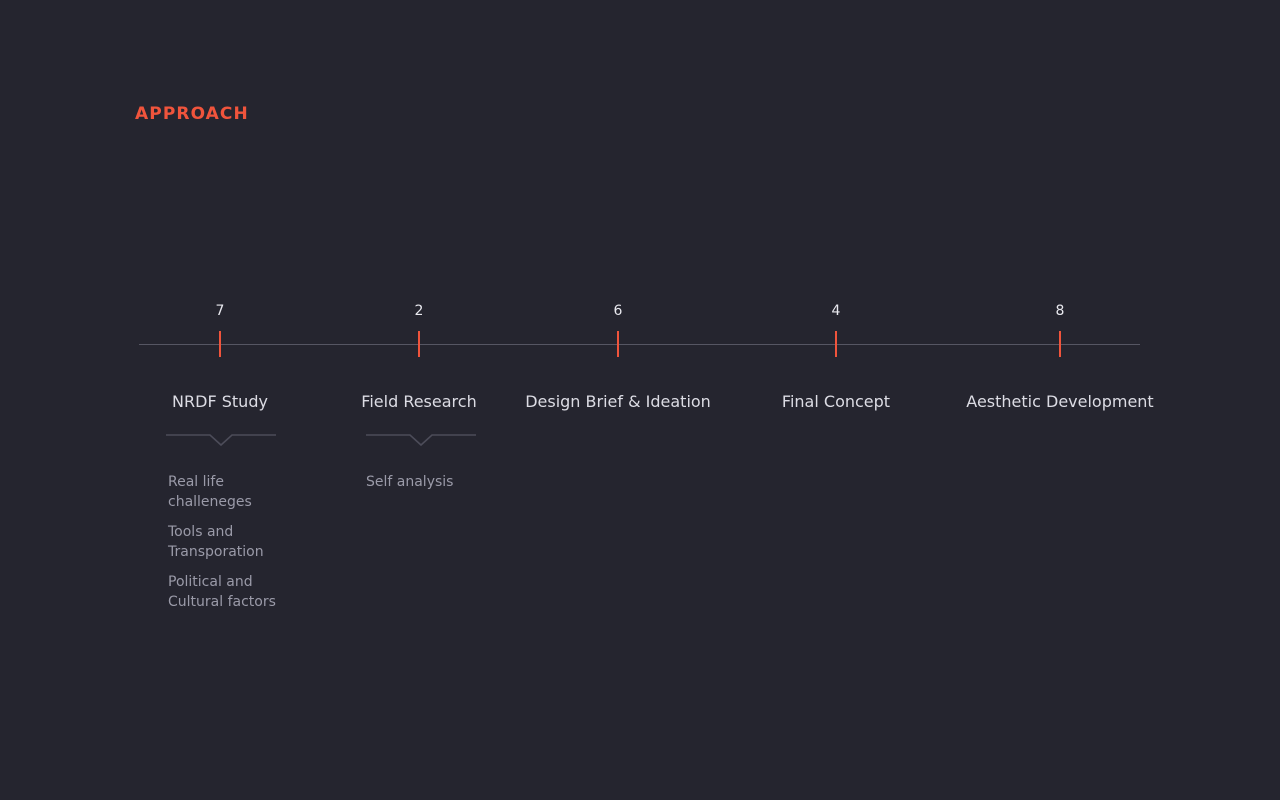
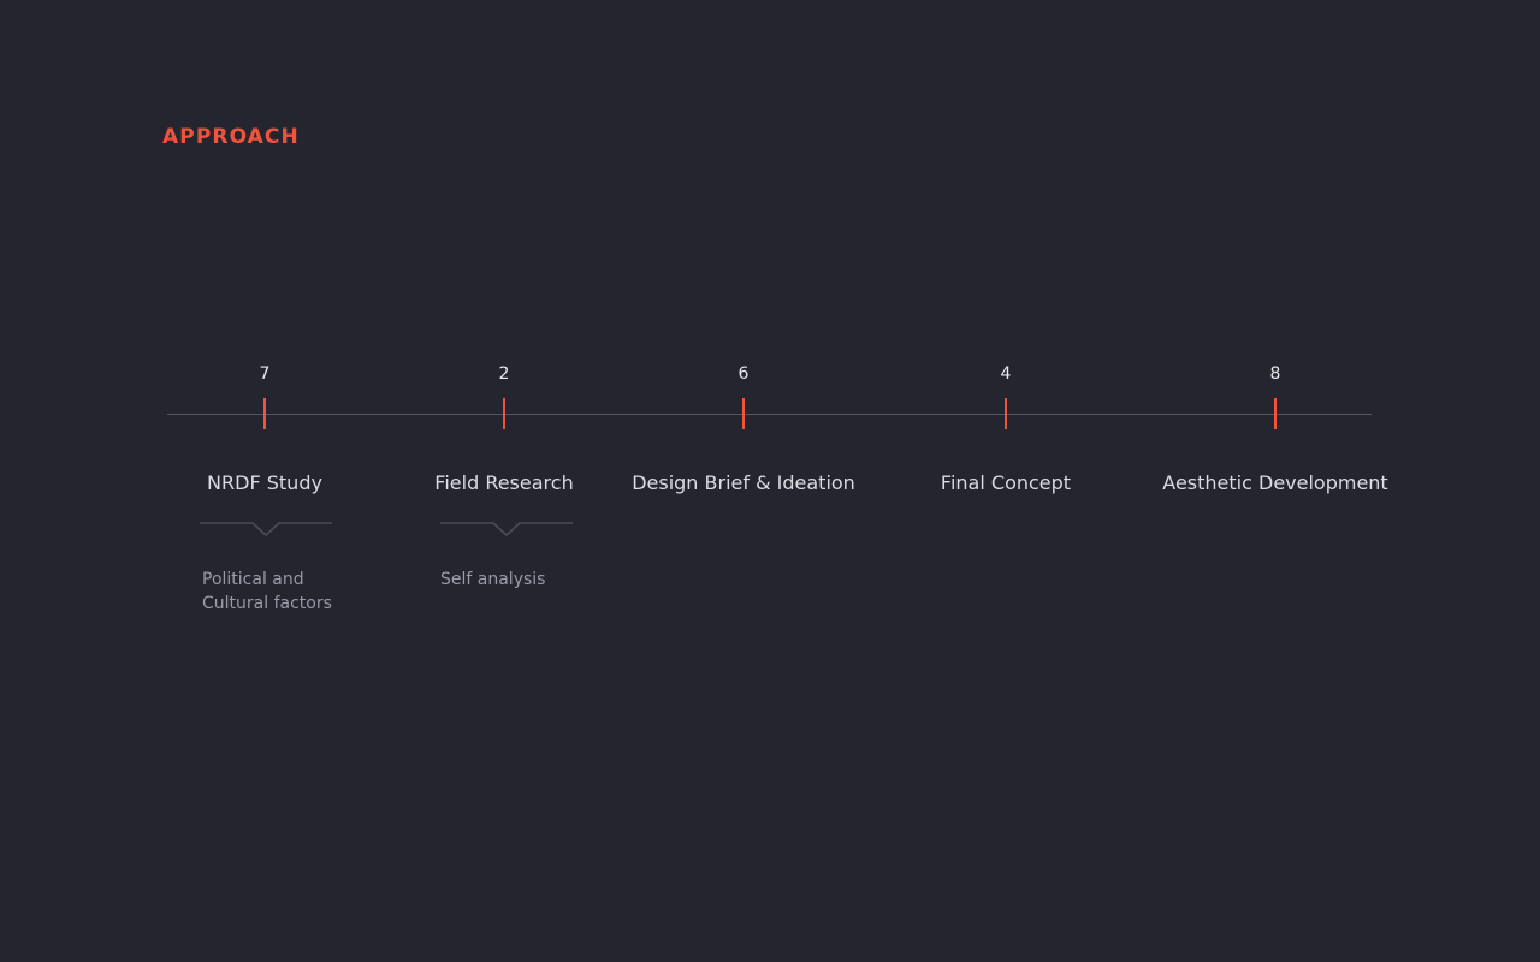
  APPROACH
  7
  NRDF Study
- Real life
- challeneges
- Tools and
- Transporation
  Political and
  Cultural factors
  2
  Field Research
  Self analysis
  6
  Design Brief & Ideation
  4
  Final Concept
  8
  Aesthetic Development
